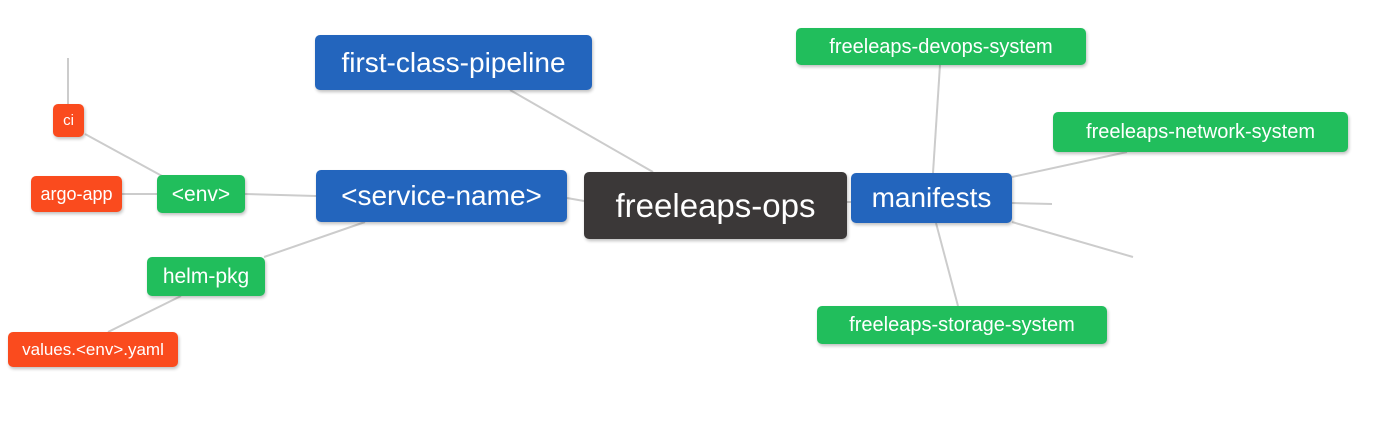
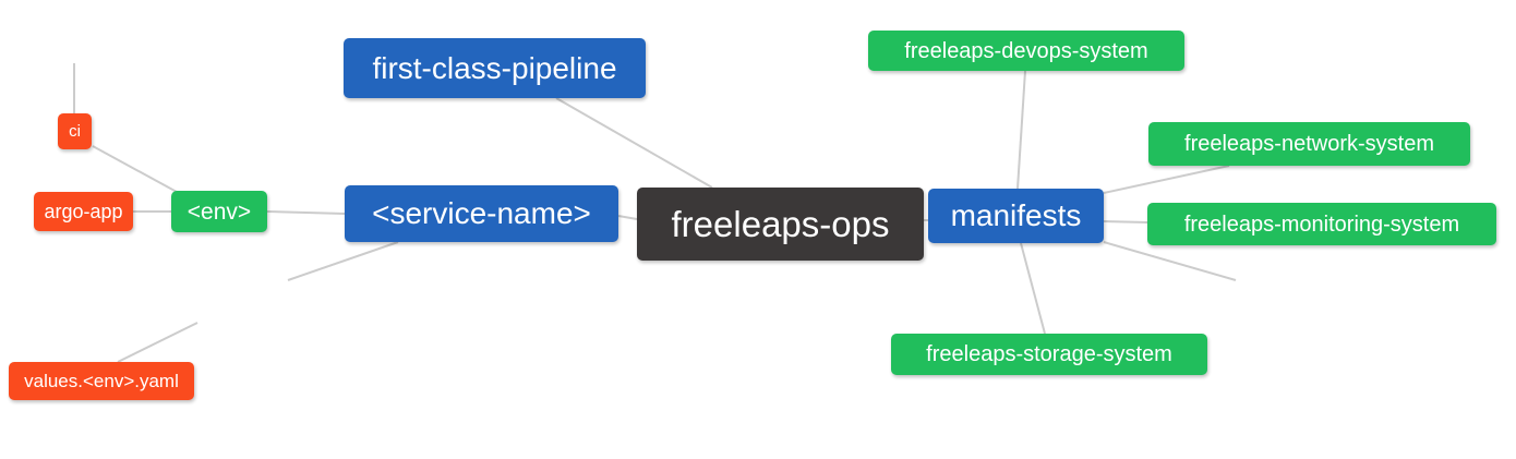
  ci
  argo-app
  <env>
- helm-pkg
  values.<env>.yaml
  first-class-pipeline
  <service-name>
  freeleaps-ops
  manifests
  freeleaps-devops-system
  freeleaps-network-system
+ freeleaps-monitoring-system
  freeleaps-storage-system
